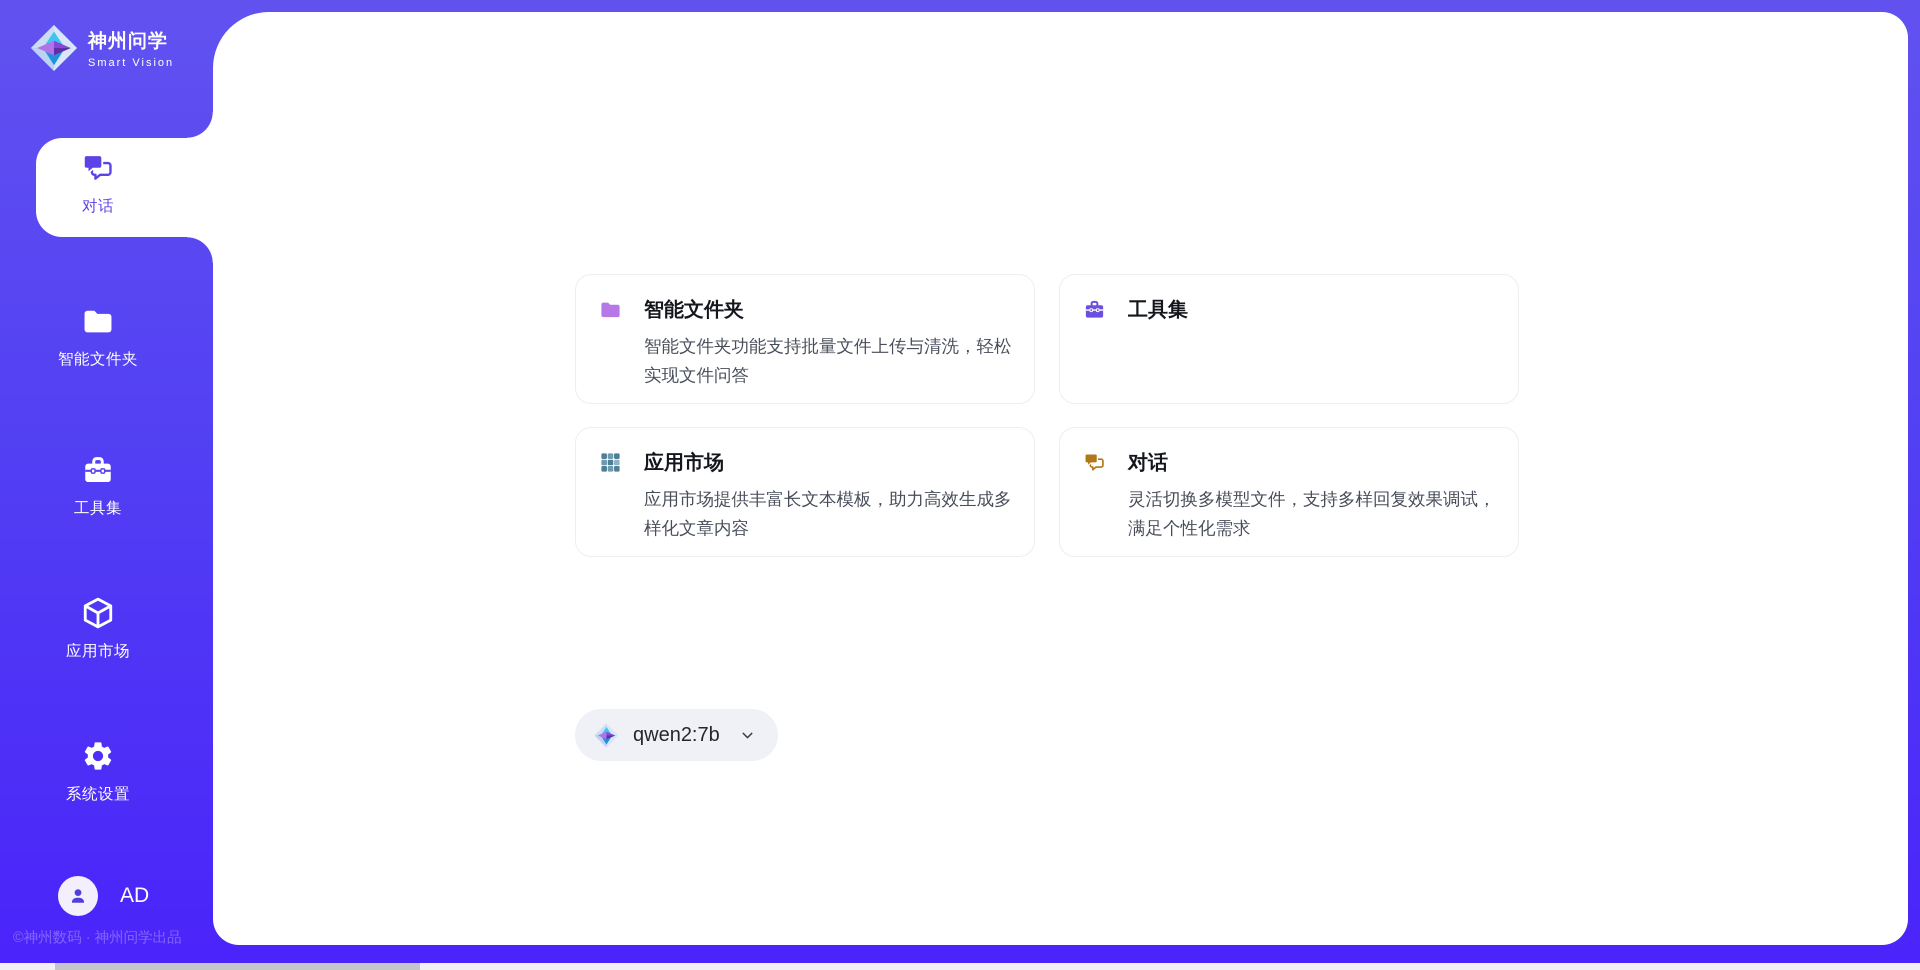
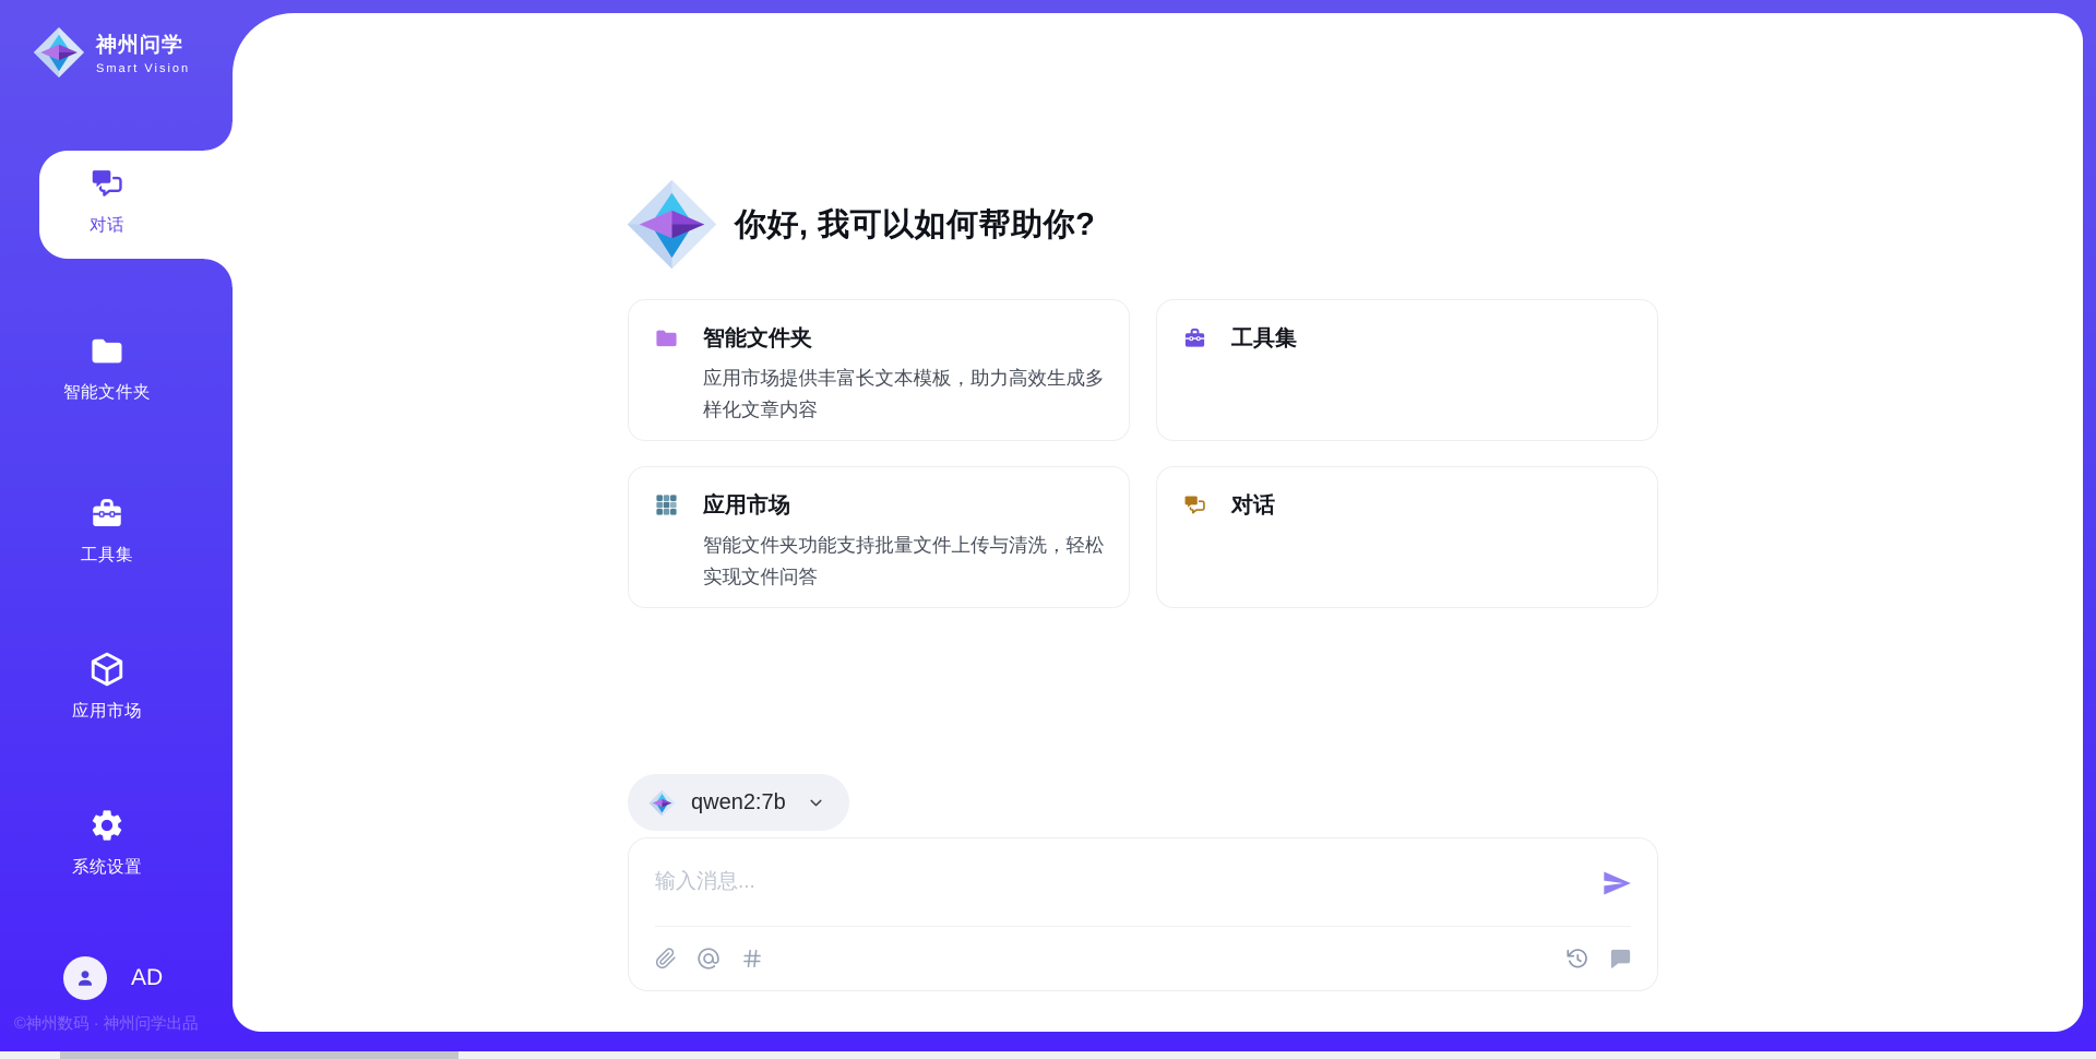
  神州问学
  Smart Vision
  对话
  智能文件夹
  工具集
  应用市场
  系统设置
  AD
  ©神州数码 · 神州问学出品
+ 你好, 我可以如何帮助你?
  智能文件夹
- 智能文件夹功能支持批量文件上传与清洗，轻松实现文件问答
+ 应用市场提供丰富长文本模板，助力高效生成多样化文章内容
  工具集
  应用市场
- 应用市场提供丰富长文本模板，助力高效生成多样化文章内容
+ 智能文件夹功能支持批量文件上传与清洗，轻松实现文件问答
  对话
- 灵活切换多模型文件，支持多样回复效果调试，满足个性化需求
  qwen2:7b
+ 输入消息...
